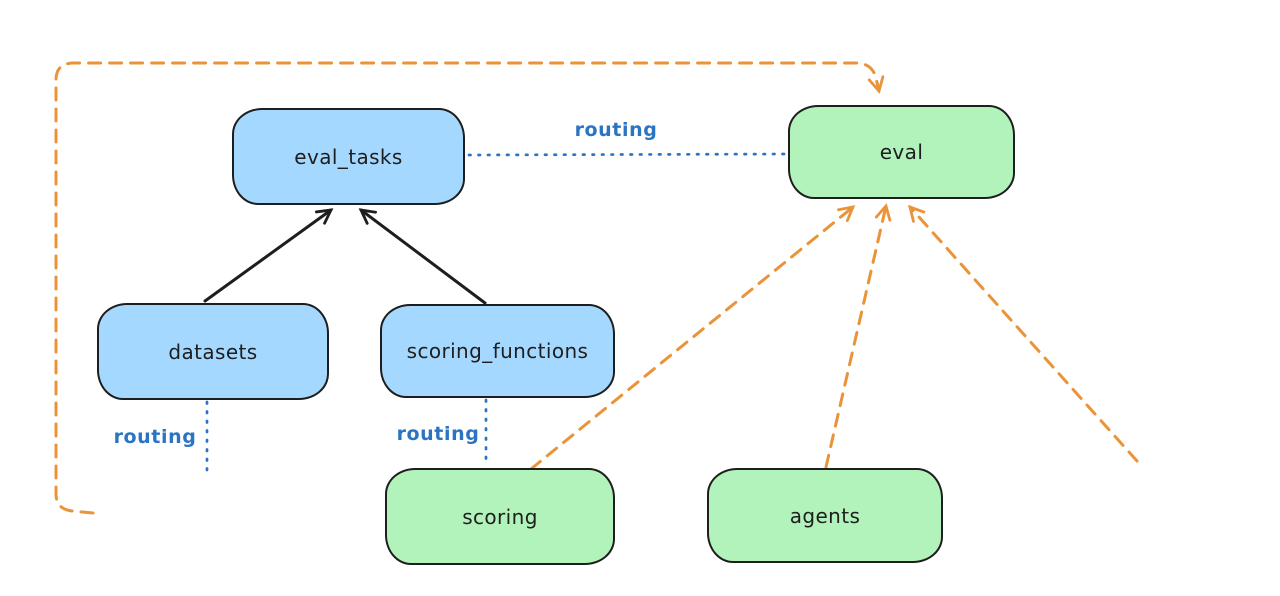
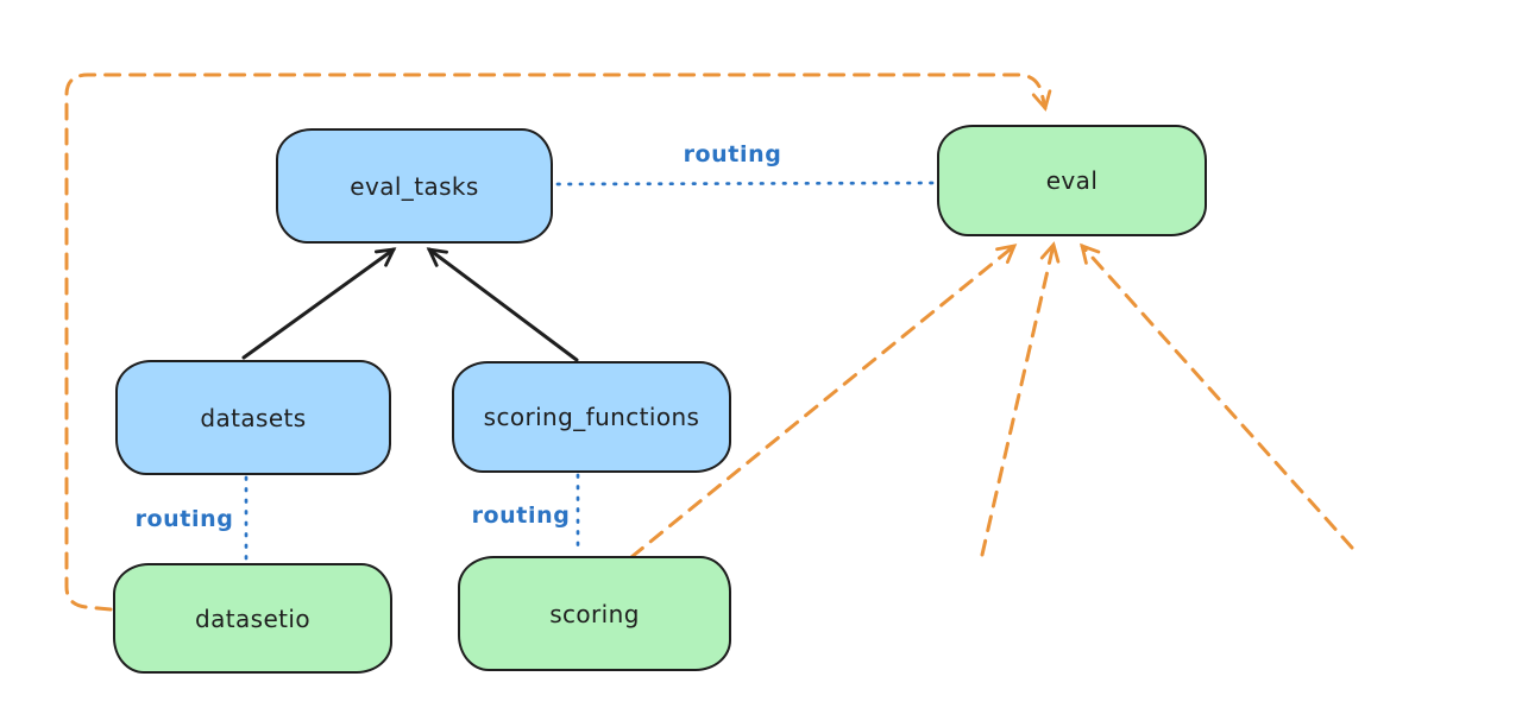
  eval_tasks
  eval
  datasets
  scoring_functions
+ datasetio
  scoring
- agents
  routing
  routing
  routing
